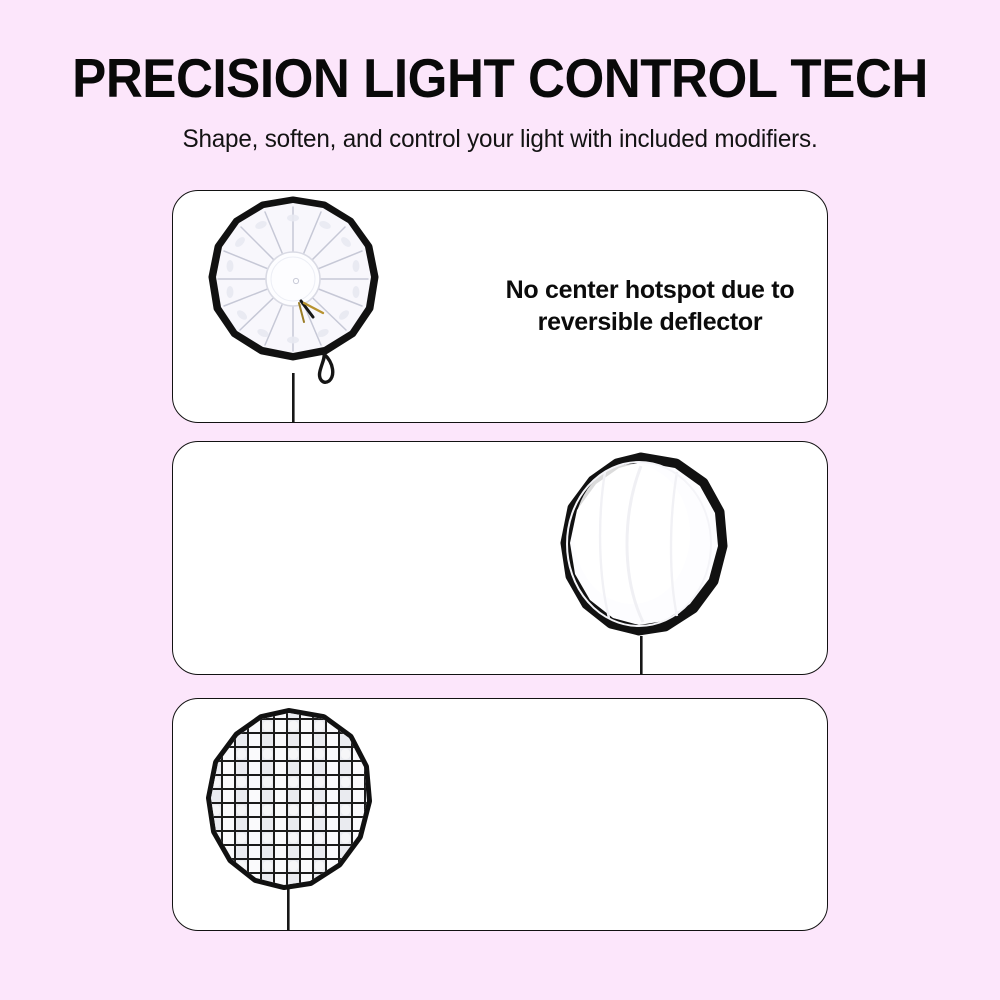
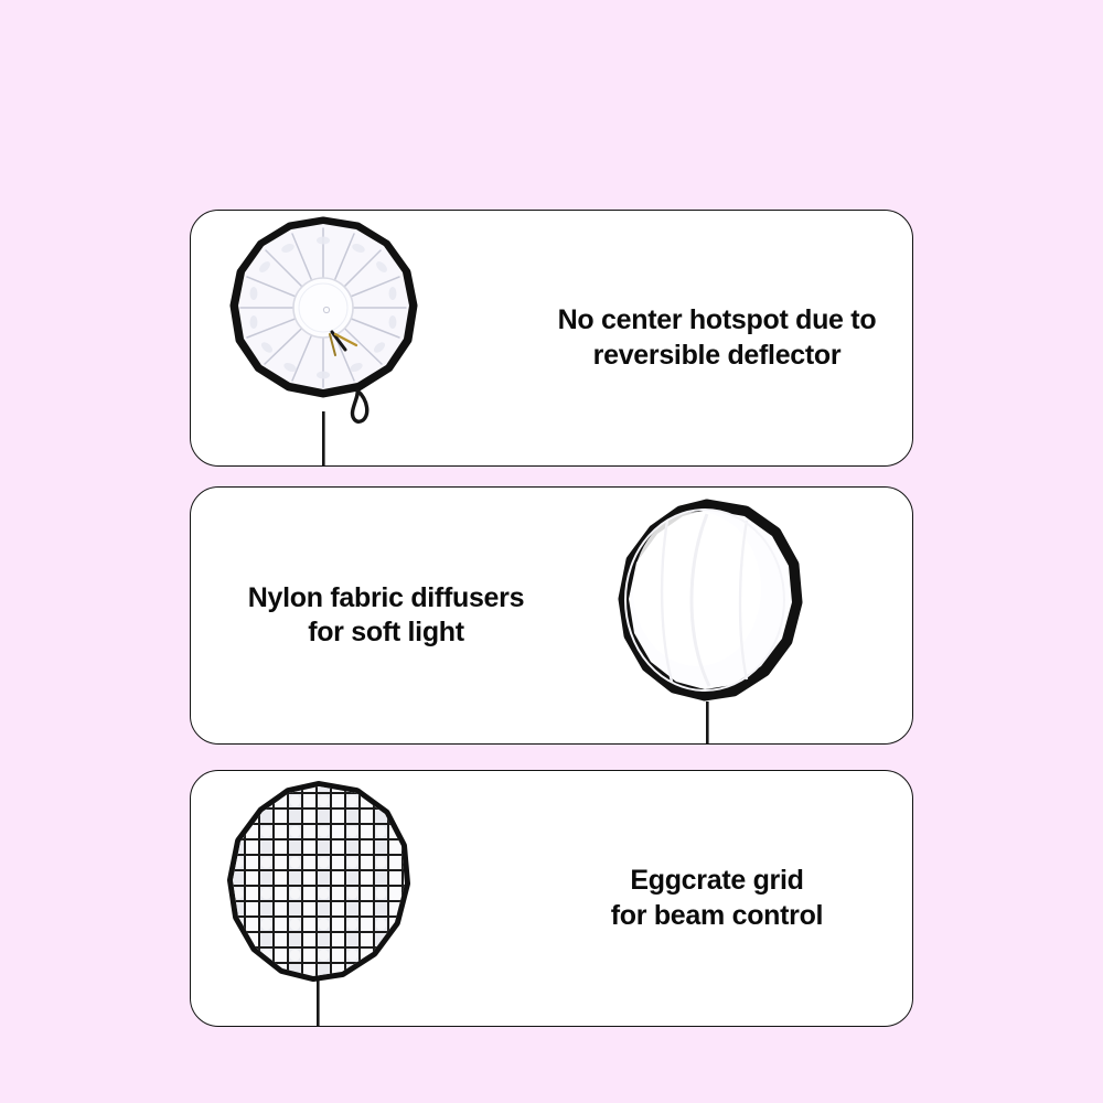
- PRECISION LIGHT CONTROL TECH
- Shape, soften, and control your light with included modifiers.
  No center hotspot due to
  reversible deflector
+ Nylon fabric diffusers
+ for soft light
+ Eggcrate grid
+ for beam control
